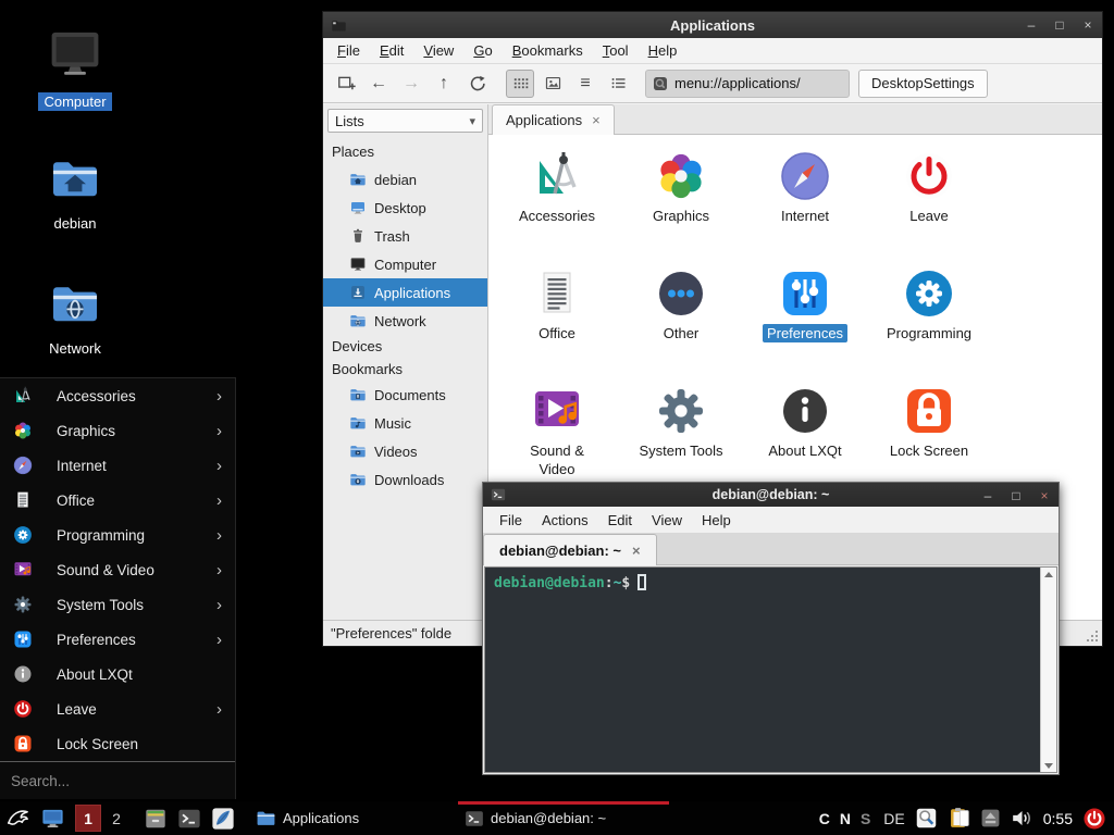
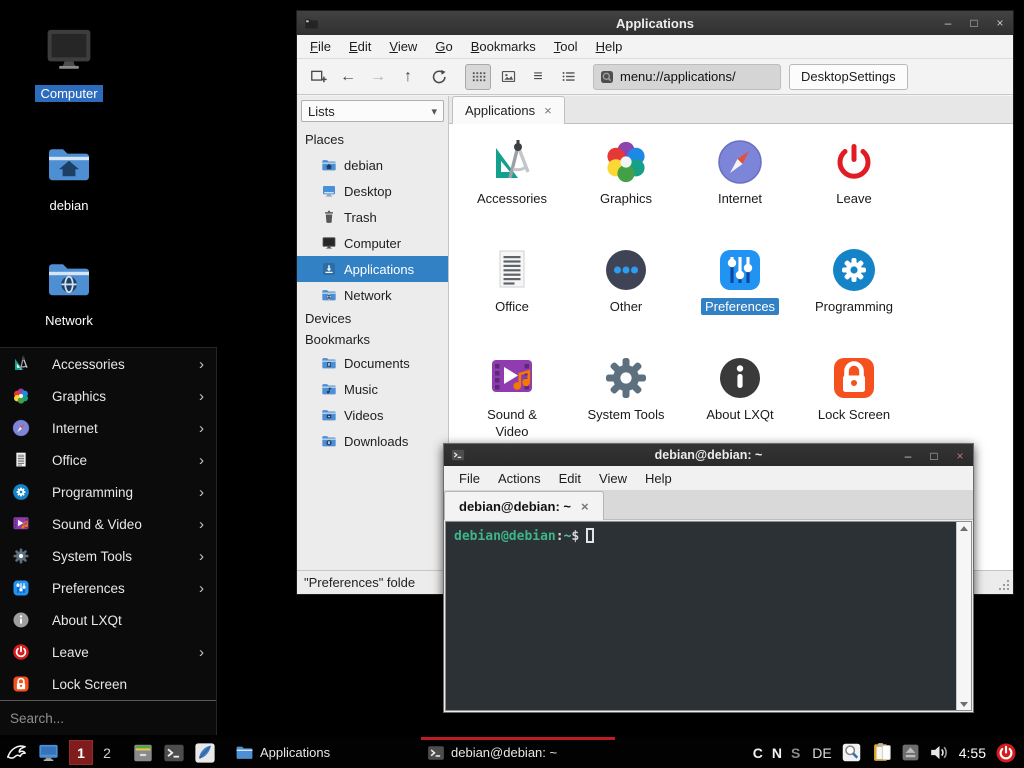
  Computer
  debian
  Network
  Applications
  –
  □
  ×
  File
  Edit
  View
  Go
  Bookmarks
  Tool
  Help
  ←
  →
  ↑
  ≡
  menu://applications/
  DesktopSettings
  Lists
  ▾
  Places
  debian
  Desktop
  Trash
  Computer
  Applications
  Network
  Devices
  Bookmarks
  Documents
  Music
  Videos
  Downloads
  Applications
  ×
  Accessories
  Graphics
  Internet
  Leave
  Office
  Other
  Preferences
  Programming
  Sound & Video
  System Tools
  About LXQt
  Lock Screen
  "Preferences" folde
  debian@debian: ~
  –
  □
  ×
  File
  Actions
  Edit
  View
  Help
  debian@debian: ~
  ×
  debian@debian:~$
  Accessories
  ›
  Graphics
  ›
  Internet
  ›
  Office
  ›
  Programming
  ›
  Sound & Video
  ›
  System Tools
  ›
  Preferences
  ›
  About LXQt
  Leave
  ›
  Lock Screen
  Search...
  1
  2
  Applications
  debian@debian: ~
  C
  N
  S
  DE
- 0:55
+ 4:55
